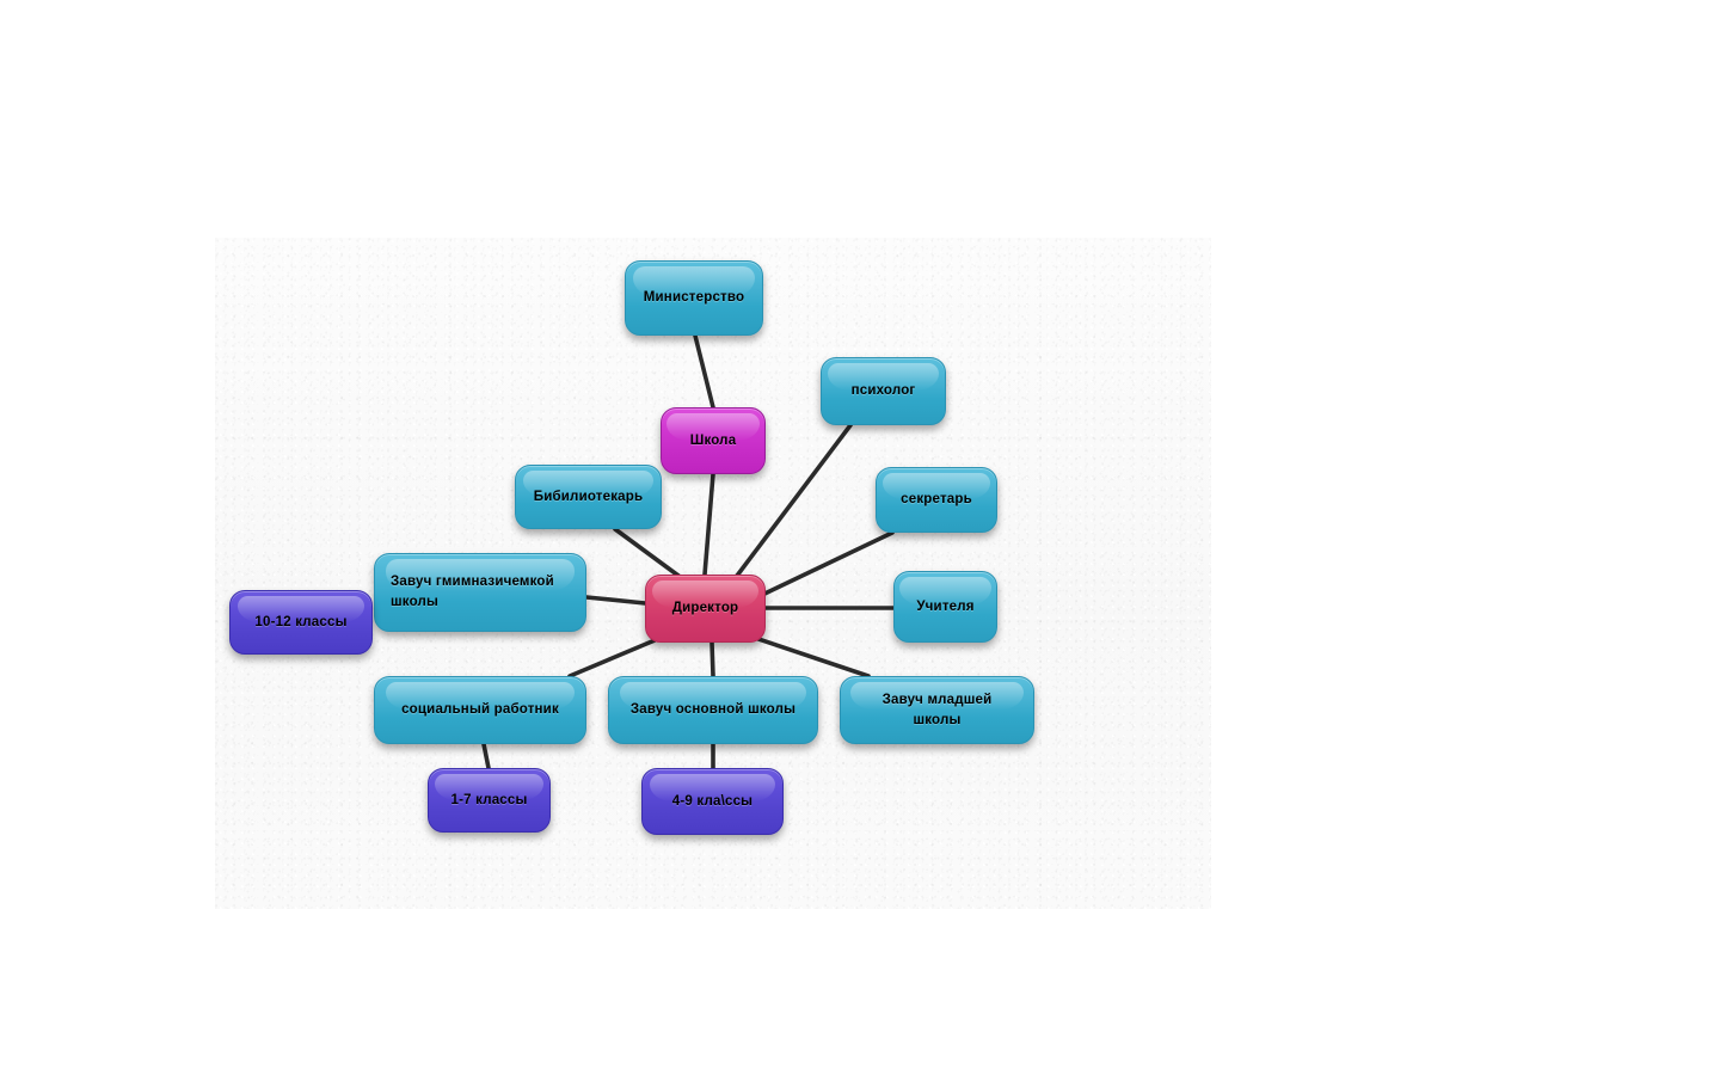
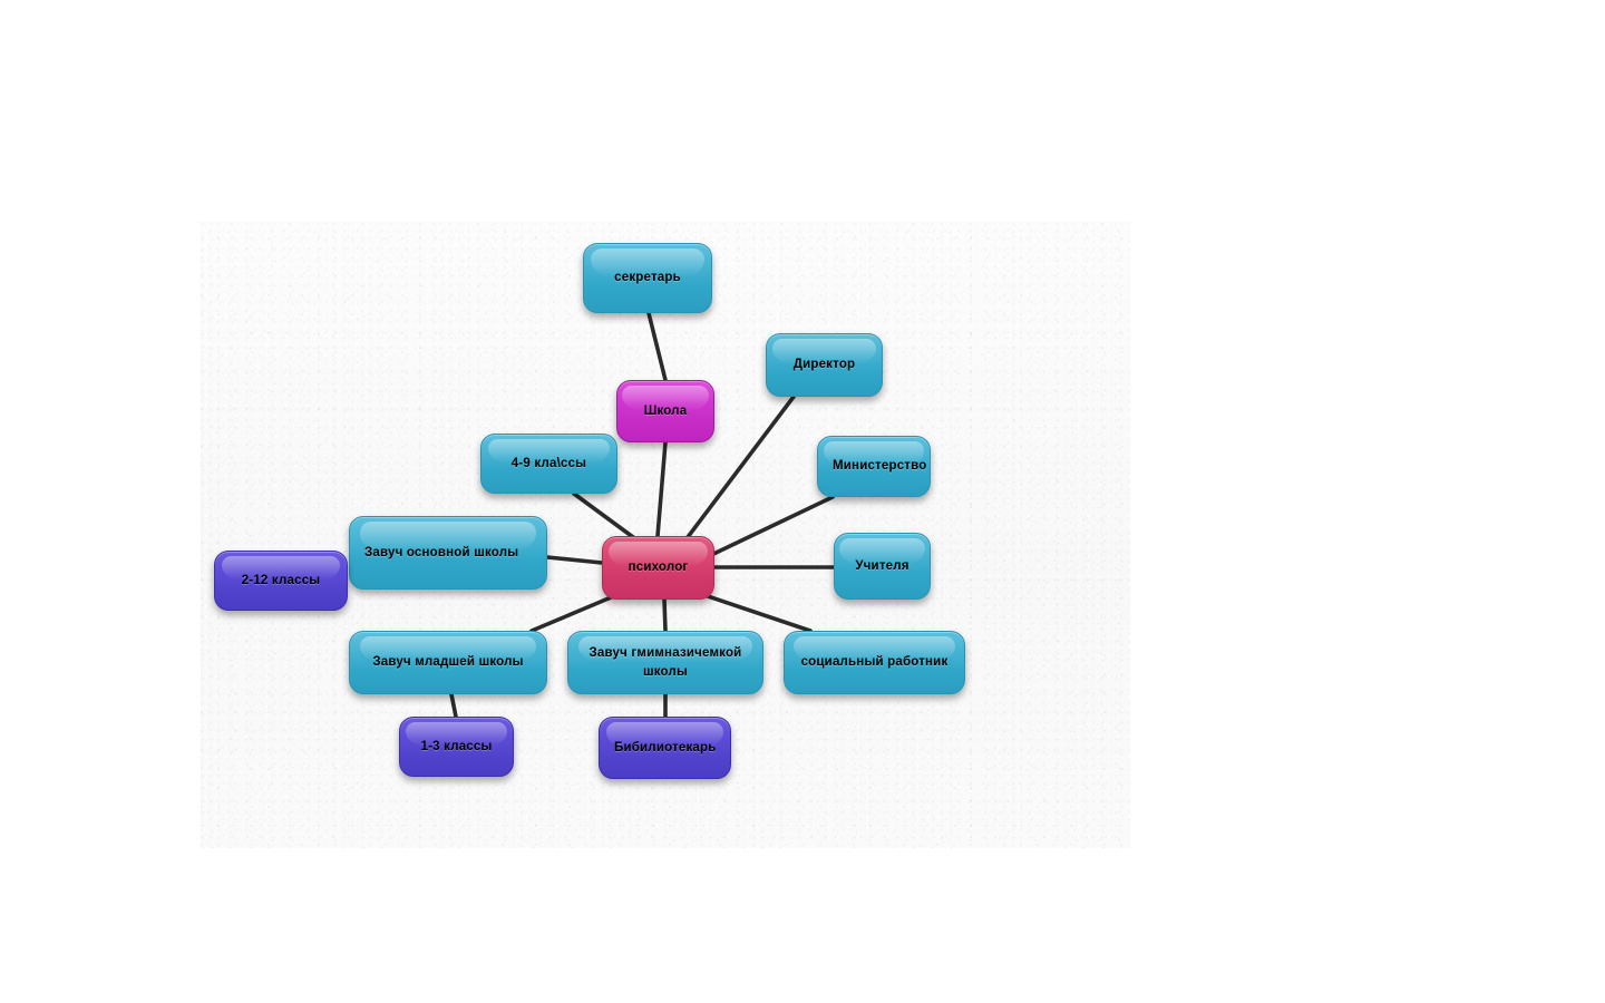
- Министерство
+ секретарь
- психолог
+ Директор
  Школа
- Бибилиотекарь
+ 4-9 кла\ссы
- секретарь
+ Министерство
- Завуч гмимназичемкой школы
+ Завуч основной школы
- 10-12 классы
+ 2-12 классы
- Директор
+ психолог
  Учителя
- социальный работник
+ Завуч младшей школы
- Завуч основной школы
+ Завуч гмимназичемкой школы
- Завуч младшей школы
+ социальный работник
- 1-7 классы
+ 1-3 классы
- 4-9 кла\ссы
+ Бибилиотекарь
